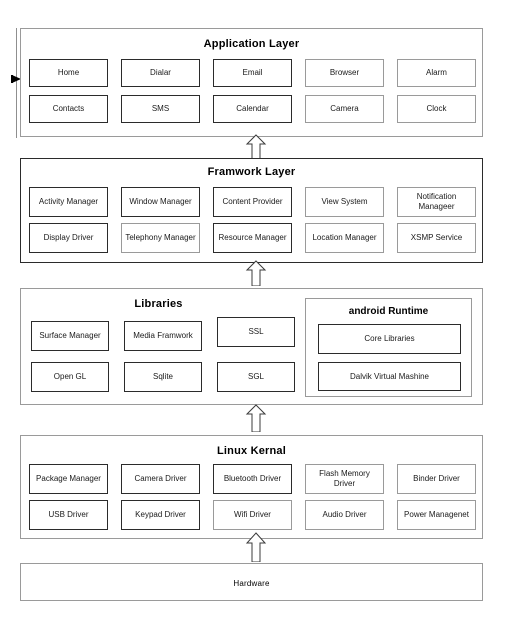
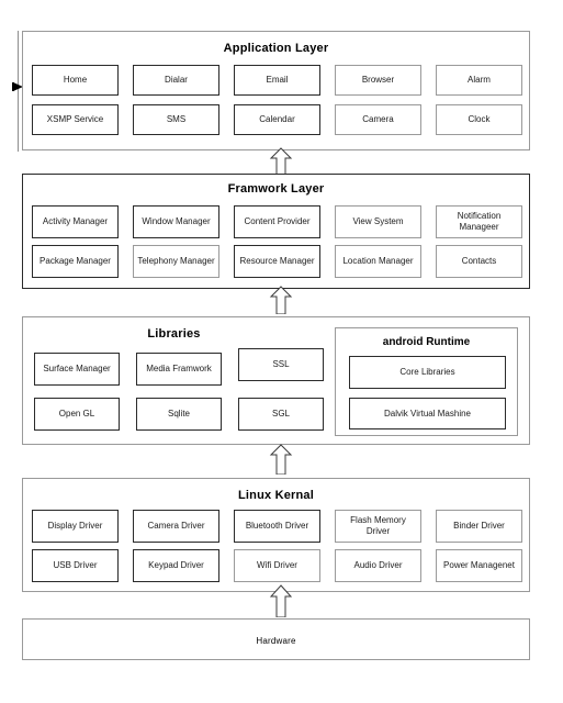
  Application Layer
  Home
  Dialar
  Email
  Browser
  Alarm
- Contacts
+ XSMP Service
  SMS
  Calendar
  Camera
  Clock
  Framwork Layer
  Activity Manager
  Window Manager
  Content Provider
  View System
  Notification Manageer
- Display Driver
+ Package Manager
  Telephony Manager
  Resource Manager
  Location Manager
- XSMP Service
+ Contacts
  Libraries
  Surface Manager
  Media Framwork
  SSL
  Open GL
  Sqlite
  SGL
  android Runtime
  Core Libraries
  Dalvik Virtual Mashine
  Linux Kernal
- Package Manager
+ Display Driver
  Camera Driver
  Bluetooth Driver
  Flash Memory Driver
  Binder Driver
  USB Driver
  Keypad Driver
  Wifi Driver
  Audio Driver
  Power Managenet
  Hardware
